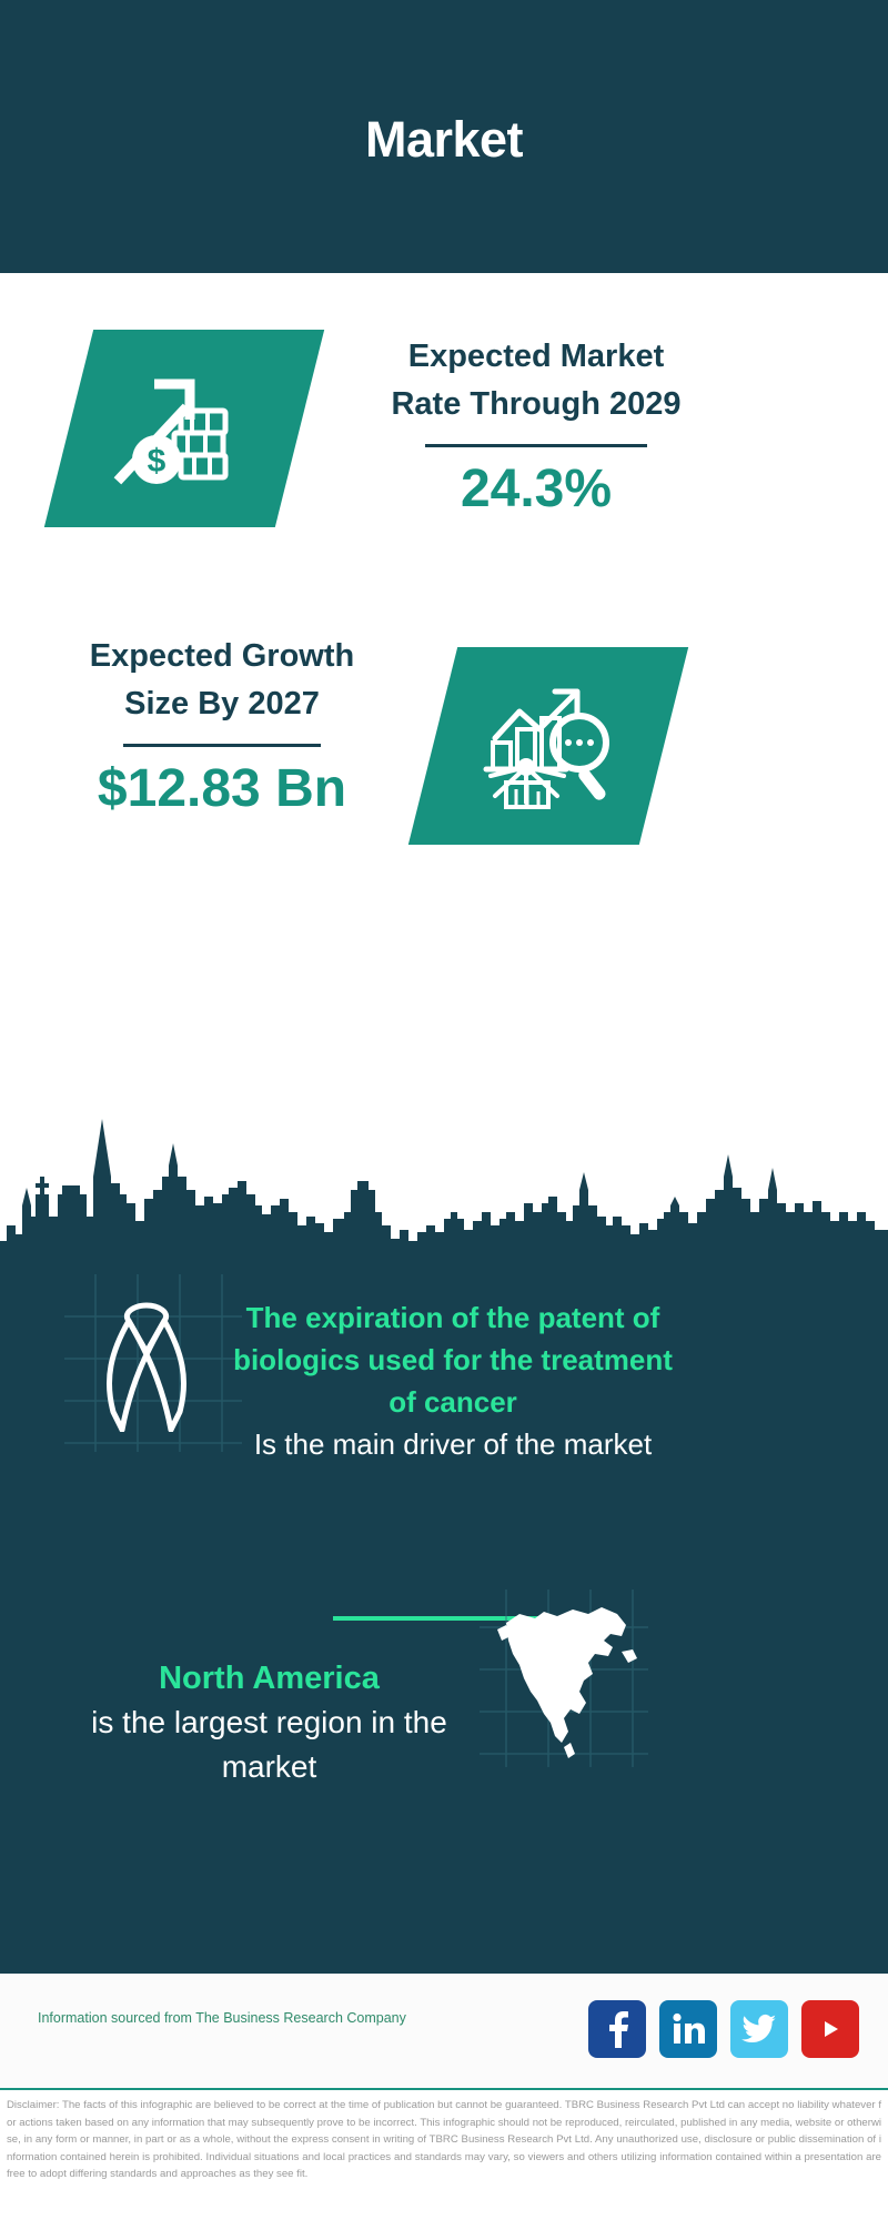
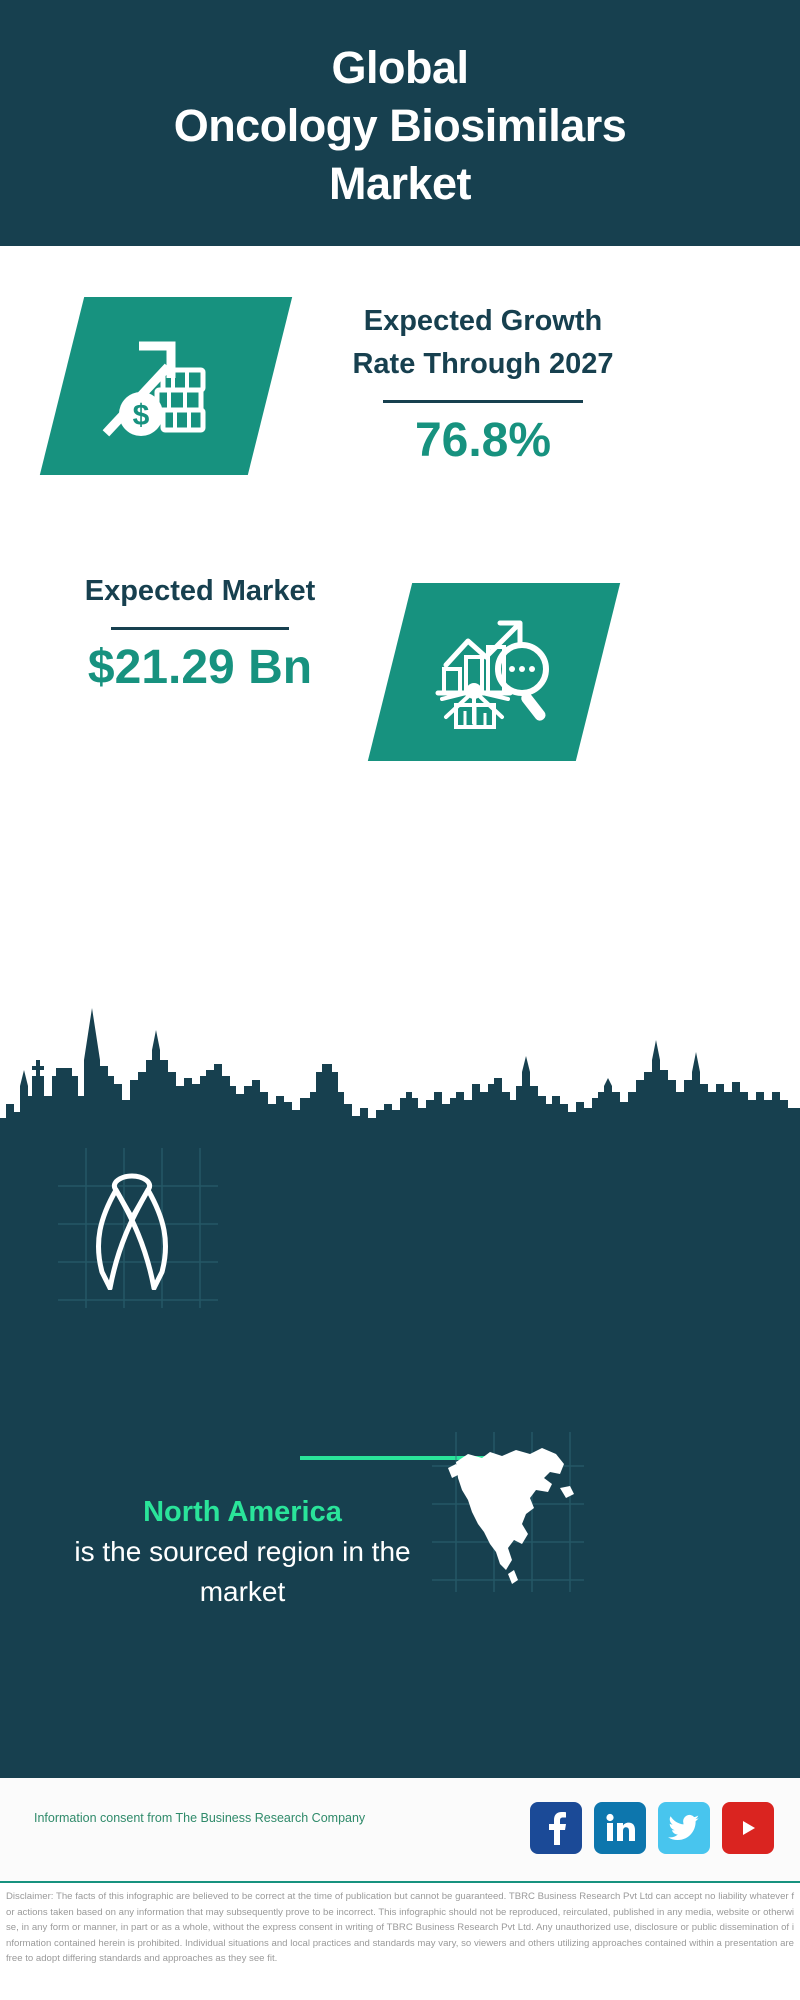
+ Global
+ Oncology Biosimilars
  Market
- Expected Market
+ Expected Growth
- Rate Through 2029
+ Rate Through 2027
- 24.3%
+ 76.8%
- Expected Growth
+ Expected Market
- Size By 2027
- $12.83 Bn
+ $21.29 Bn
- The expiration of the patent of biologics used for the treatment of cancer
- Is the main driver of the market
  North America
- is the largest region in the market
+ is the sourced region in the market
- Information sourced from The Business Research Company
+ Information consent from The Business Research Company
- Disclaimer: The facts of this infographic are believed to be correct at the time of publication but cannot be guaranteed. TBRC Business Research Pvt Ltd can accept no liability whatever for actions taken based on any information that may subsequently prove to be incorrect. This infographic should not be reproduced, reirculated, published in any media, website or otherwise, in any form or manner, in part or as a whole, without the express consent in writing of TBRC Business Research Pvt Ltd. Any unauthorized use, disclosure or public dissemination of information contained herein is prohibited. Individual situations and local practices and standards may vary, so viewers and others utilizing information contained within a presentation are free to adopt differing standards and approaches as they see fit.
+ Disclaimer: The facts of this infographic are believed to be correct at the time of publication but cannot be guaranteed. TBRC Business Research Pvt Ltd can accept no liability whatever for actions taken based on any information that may subsequently prove to be incorrect. This infographic should not be reproduced, reirculated, published in any media, website or otherwise, in any form or manner, in part or as a whole, without the express consent in writing of TBRC Business Research Pvt Ltd. Any unauthorized use, disclosure or public dissemination of information contained herein is prohibited. Individual situations and local practices and standards may vary, so viewers and others utilizing approaches contained within a presentation are free to adopt differing standards and approaches as they see fit.
